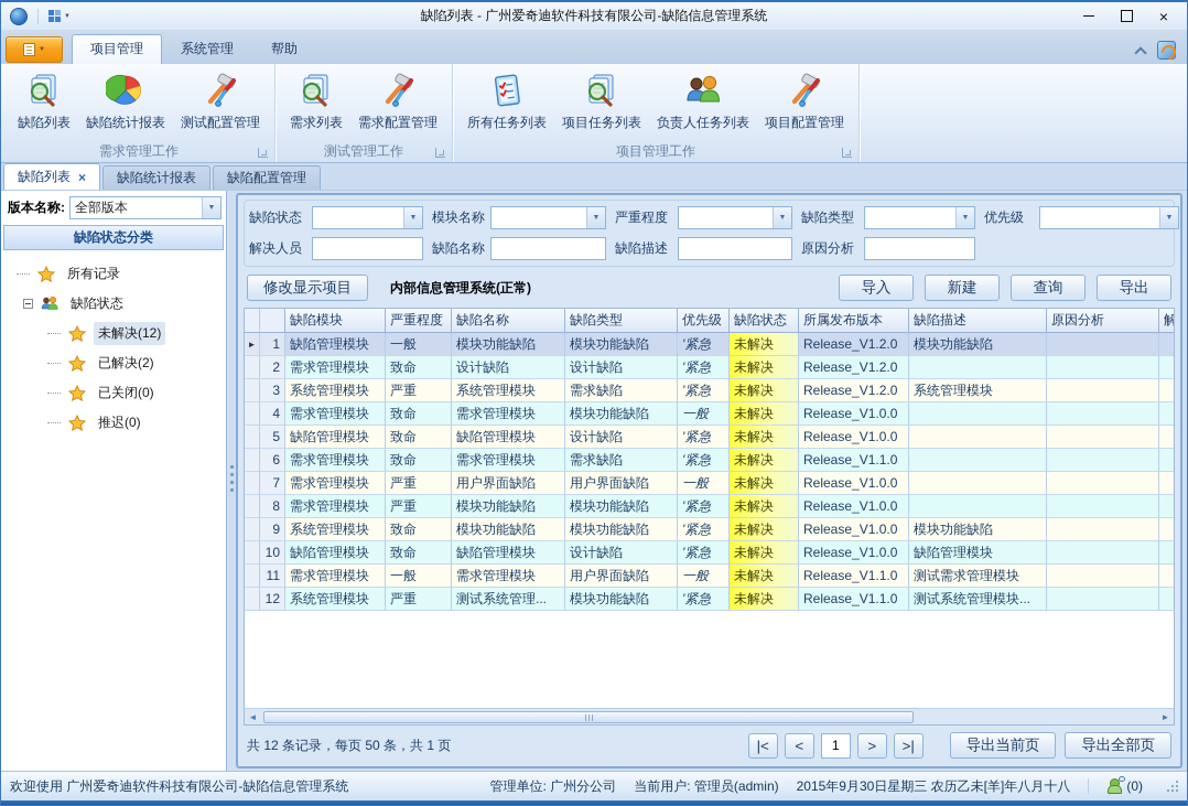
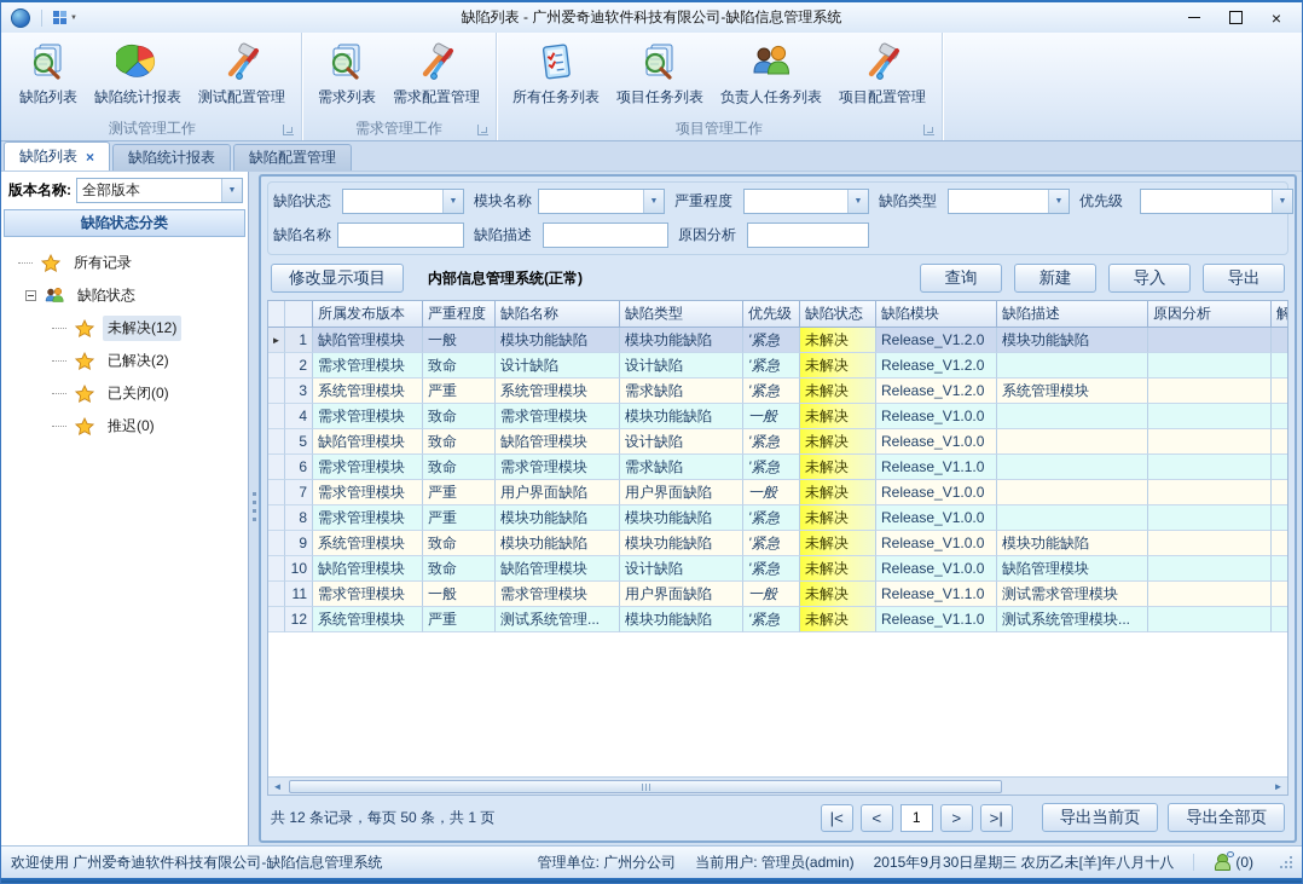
  缺陷列表 - 广州爱奇迪软件科技有限公司-缺陷信息管理系统
  ×
- 项目管理
- 系统管理
- 帮助
  缺陷列表
  缺陷统计报表
  测试配置管理
- 需求管理工作
+ 测试管理工作
  需求列表
  需求配置管理
- 测试管理工作
+ 需求管理工作
  所有任务列表
  项目任务列表
  负责人任务列表
  项目配置管理
  项目管理工作
  缺陷列表
  ×
  缺陷统计报表
  缺陷配置管理
  版本名称:
  全部版本
  缺陷状态分类
  所有记录
  缺陷状态
  未解决(12)
  已解决(2)
  已关闭(0)
  推迟(0)
  缺陷状态
  模块名称
  严重程度
  缺陷类型
  优先级
- 解决人员
  缺陷名称
  缺陷描述
  原因分析
  修改显示项目
  内部信息管理系统(正常)
- 导入
+ 查询
  新建
- 查询
+ 导入
  导出
- 缺陷模块
+ 所属发布版本
  严重程度
  缺陷名称
  缺陷类型
  优先级
  缺陷状态
- 所属发布版本
+ 缺陷模块
  缺陷描述
  原因分析
  ►
  1
  缺陷管理模块
  一般
  模块功能缺陷
  模块功能缺陷
  '紧急
  未解决
  Release_V1.2.0
  模块功能缺陷
  2
  需求管理模块
  致命
  设计缺陷
  设计缺陷
  '紧急
  未解决
  Release_V1.2.0
  3
  系统管理模块
  严重
  系统管理模块
  需求缺陷
  '紧急
  未解决
  Release_V1.2.0
  系统管理模块
  4
  需求管理模块
  致命
  需求管理模块
  模块功能缺陷
  一般
  未解决
  Release_V1.0.0
  5
  缺陷管理模块
  致命
  缺陷管理模块
  设计缺陷
  '紧急
  未解决
  Release_V1.0.0
  6
  需求管理模块
  致命
  需求管理模块
  需求缺陷
  '紧急
  未解决
  Release_V1.1.0
  7
  需求管理模块
  严重
  用户界面缺陷
  用户界面缺陷
  一般
  未解决
  Release_V1.0.0
  8
  需求管理模块
  严重
  模块功能缺陷
  模块功能缺陷
  '紧急
  未解决
  Release_V1.0.0
  9
  系统管理模块
  致命
  模块功能缺陷
  模块功能缺陷
  '紧急
  未解决
  Release_V1.0.0
  模块功能缺陷
  10
  缺陷管理模块
  致命
  缺陷管理模块
  设计缺陷
  '紧急
  未解决
  Release_V1.0.0
  缺陷管理模块
  11
  需求管理模块
  一般
  需求管理模块
  用户界面缺陷
  一般
  未解决
  Release_V1.1.0
  测试需求管理模块
  12
  系统管理模块
  严重
  测试系统管理...
  模块功能缺陷
  '紧急
  未解决
  Release_V1.1.0
  测试系统管理模块...
  ◄
  ►
  共 12 条记录，每页 50 条，共 1 页
  |<
  <
  1
  >
  >|
  导出当前页
  导出全部页
  欢迎使用 广州爱奇迪软件科技有限公司-缺陷信息管理系统
  管理单位: 广州分公司
  当前用户: 管理员(admin)
  2015年9月30日星期三 农历乙未[羊]年八月十八
  (0)
